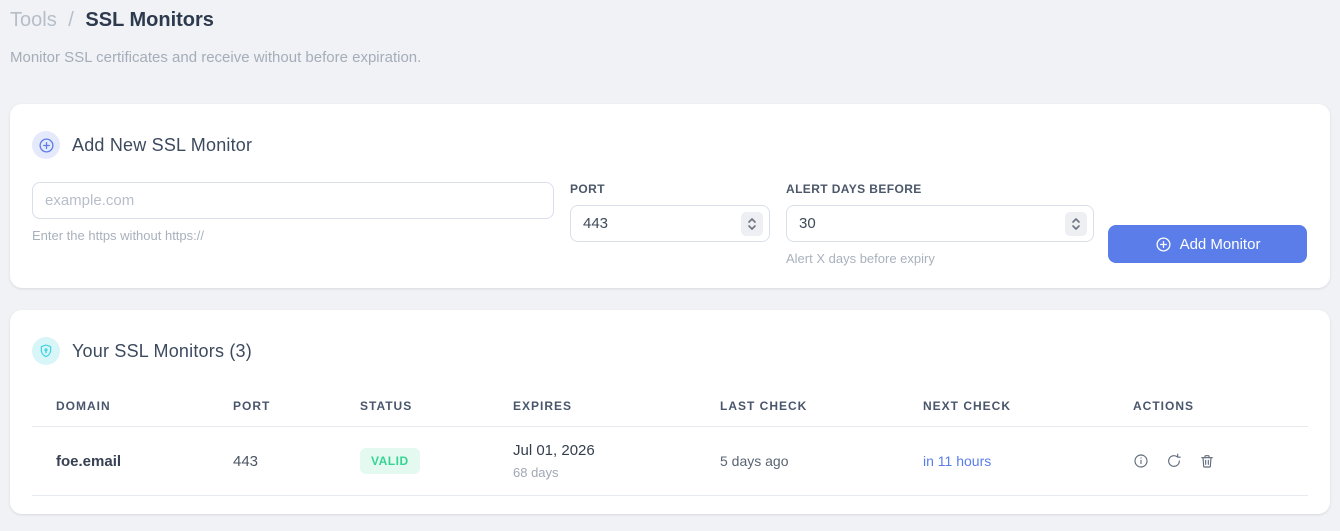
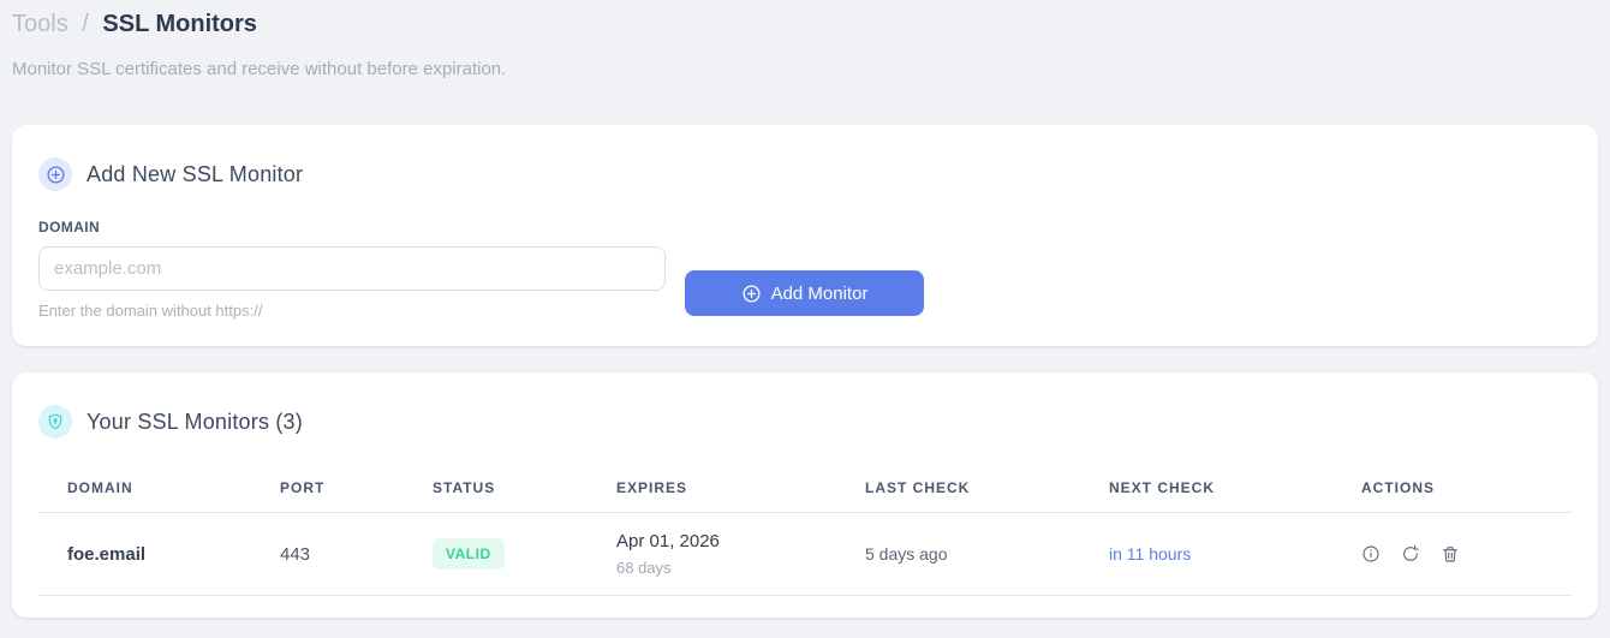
  Tools / SSL Monitors
  Monitor SSL certificates and receive without before expiration.
  Add New SSL Monitor
+ DOMAIN
  example.com
- Enter the https without https://
+ Enter the domain without https://
- PORT
- 443
- ALERT DAYS BEFORE
- 30
- Alert X days before expiry
  Add Monitor
  Your SSL Monitors (3)
  DOMAIN	PORT	STATUS	EXPIRES	LAST CHECK	NEXT CHECK	ACTIONS
- foe.email	443	VALID	Jul 01, 2026 68 days	5 days ago	in 11 hours
+ foe.email	443	VALID	Apr 01, 2026 68 days	5 days ago	in 11 hours
